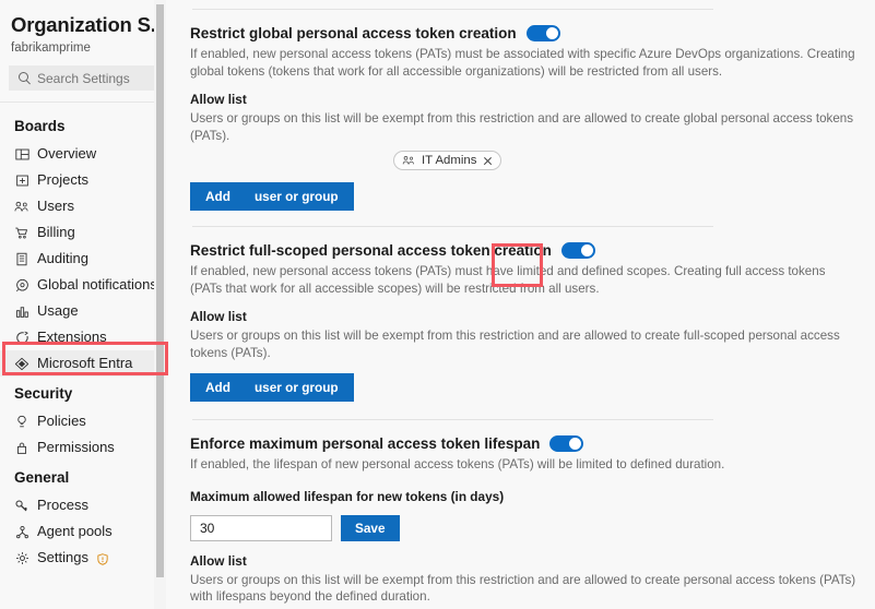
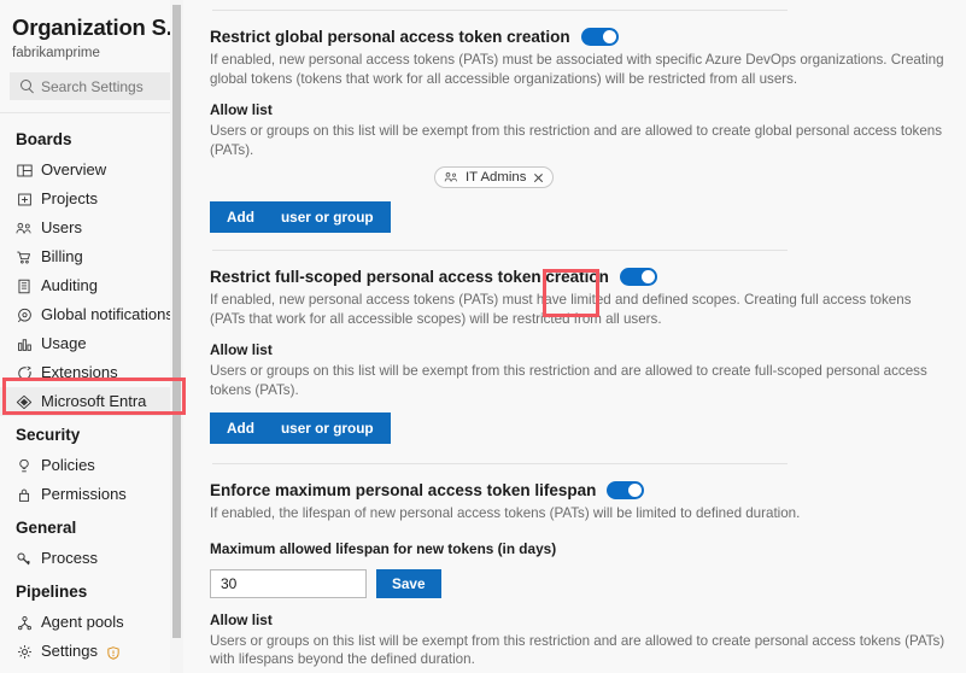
  Organization S
  fabrikamprime
  Search Settings
  Boards
  Overview
  Projects
  Users
  Billing
  Auditing
  Global notification
  Usage
  Extensions
  Microsoft Entra
  Security
  Policies
  Permissions
  General
  Process
+ Pipelines
  Agent pools
  Settings
  Restrict global personal access token creation
  If enabled, new personal access tokens (PATs) must be associated with specific Azure DevOps organizations. Creating global tokens (tokens that work for all accessible organizations) will be restricted from all users.
  Allow list
  Users or groups on this list will be exempt from this restriction and are allowed to create global personal access tokens (PATs).
  IT Admins
  Add
  user or group
  Restrict full-scoped personal access token creation
  If enabled, new personal access tokens (PATs) must have limited and defined scopes. Creating full access tokens (PATs that work for all accessible scopes) will be restricted from all users.
  Allow list
  Users or groups on this list will be exempt from this restriction and are allowed to create full-scoped personal access tokens (PATs).
  Add
  user or group
  Enforce maximum personal access token lifespan
  If enabled, the lifespan of new personal access tokens (PATs) will be limited to defined duration.
  Maximum allowed lifespan for new tokens (in days)
  30
  Save
  Allow list
  Users or groups on this list will be exempt from this restriction and are allowed to create personal access tokens (PATs) with lifespans beyond the defined duration.
